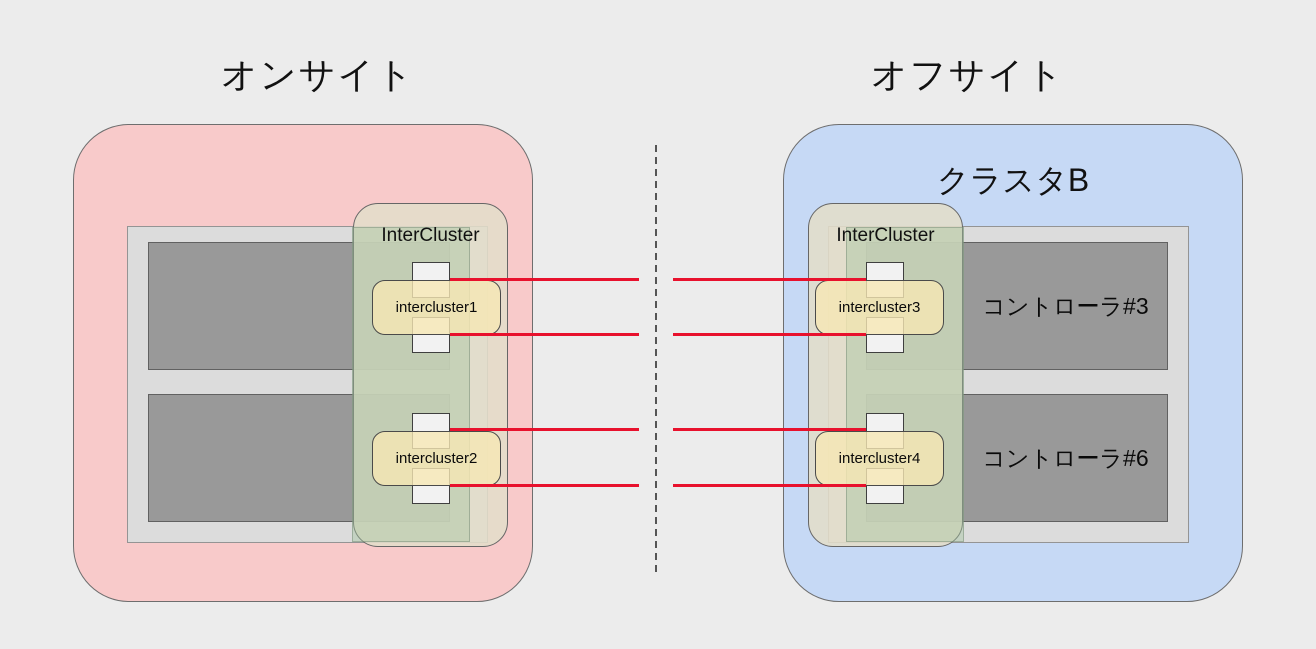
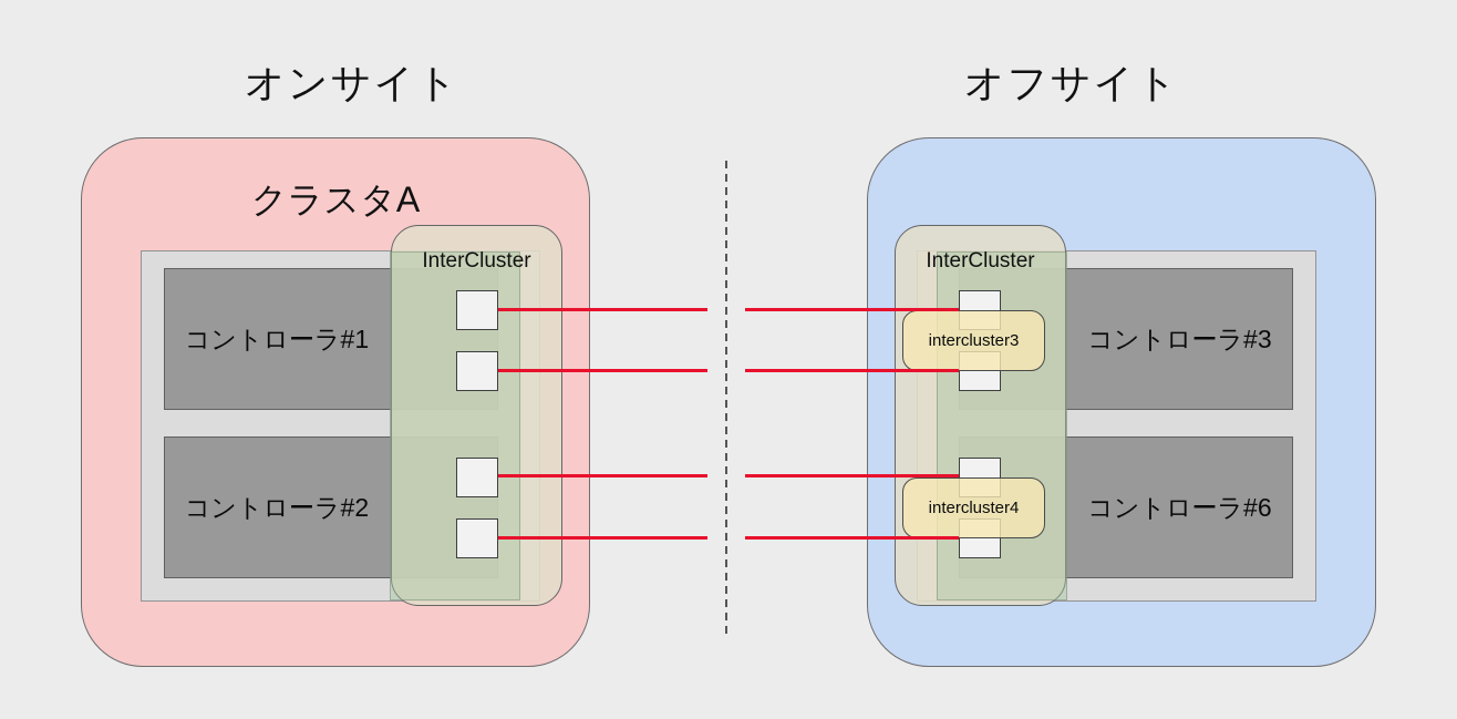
  オンサイト
  オフサイト
+ クラスタA
+ コントローラ#1
+ コントローラ#2
  InterCluster
- intercluster1
- intercluster2
- クラスタB
  コントローラ#3
  コントローラ#6
  InterCluster
  intercluster3
  intercluster4
